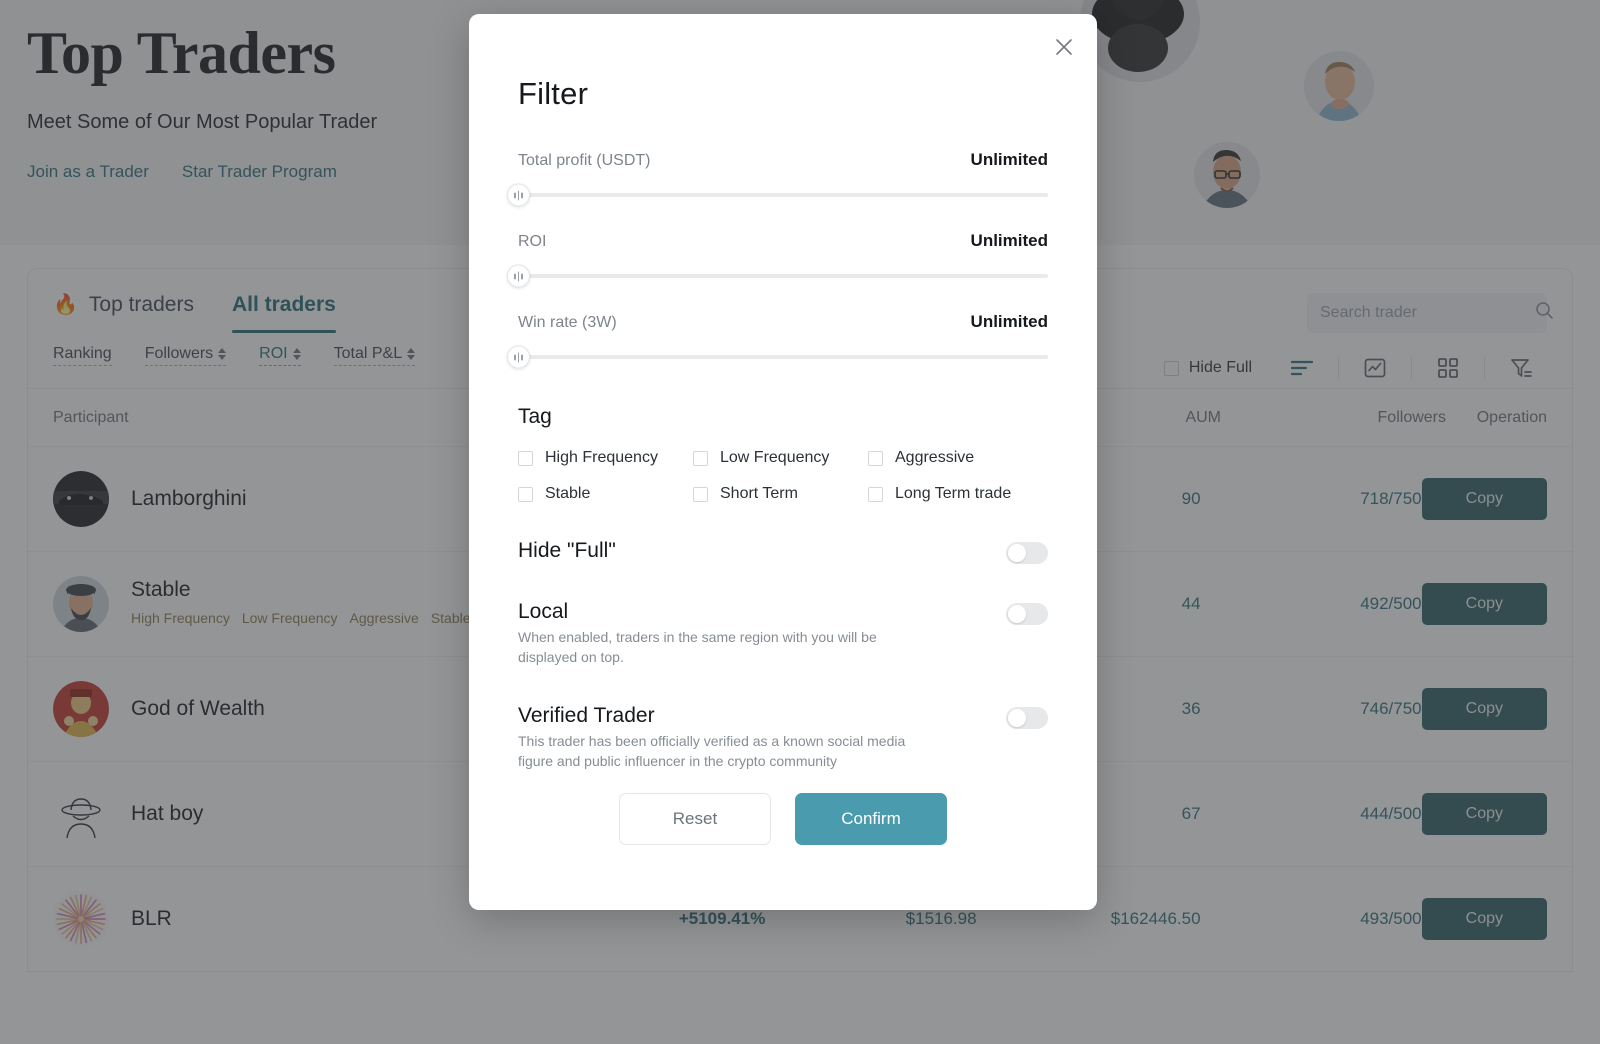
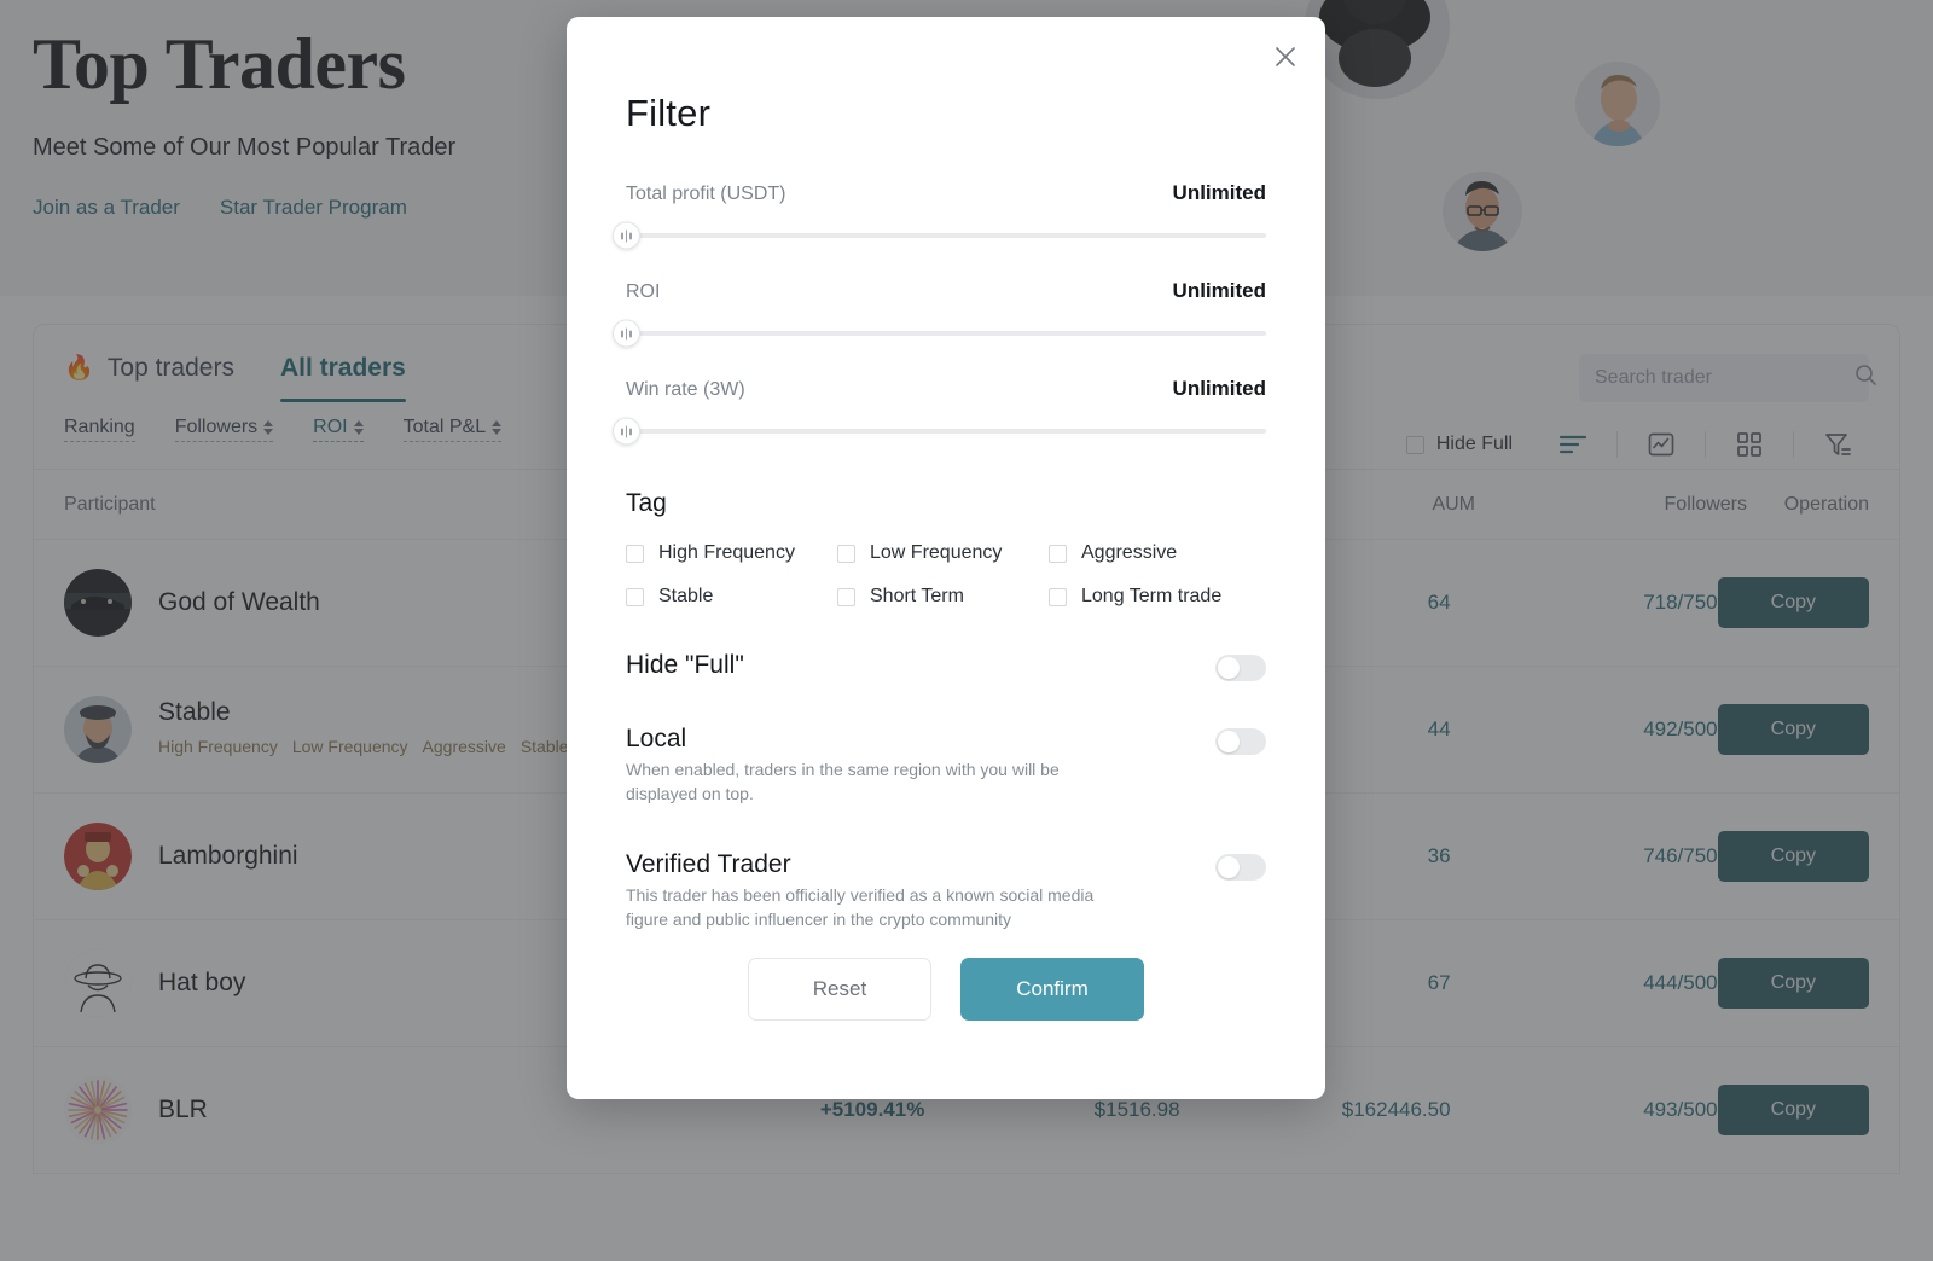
  Top Traders
  Meet Some of Our Most Popular Trader
  Join as a Trader
  Star Trader Program
  🔥
  Top traders
  All traders
  Ranking
  Followers
  ROI
  Total P&L
  Search trader
  Hide Full
  Participant
  AUM
  Followers
  Operation
- Lamborghini
+ God of Wealth
- 90
+ 64
  718/750
  Copy
  Stable
  44
  492/500
  Copy
- God of Wealth
+ Lamborghini
  36
  746/750
  Copy
  Hat boy
  67
  444/500
  Copy
  BLR
  +5109.41%
  $1516.98
  $162446.50
  493/500
  Copy
  Filter
  Total profit (USDT)
  Unlimited
  ROI
  Unlimited
  Win rate (3W)
  Unlimited
  Tag
  High Frequency
  Low Frequency
  Aggressive
  Stable
  Short Term
  Long Term trade
  Hide "Full"
  Local
  When enabled, traders in the same region with you will be displayed on top.
  Verified Trader
  This trader has been officially verified as a known social media figure and public influencer in the crypto community
  Reset
  Confirm
